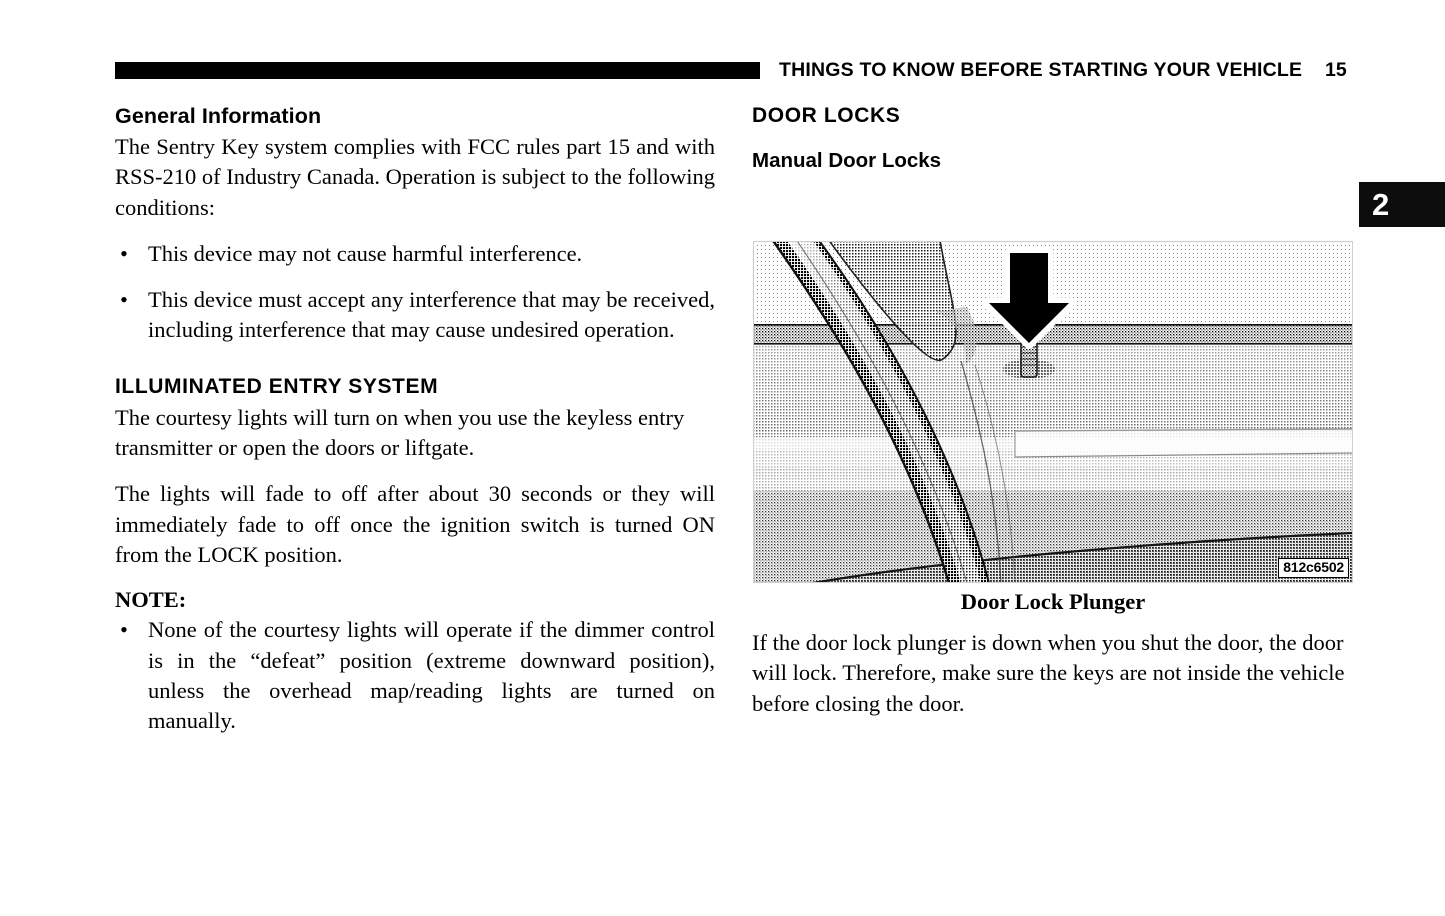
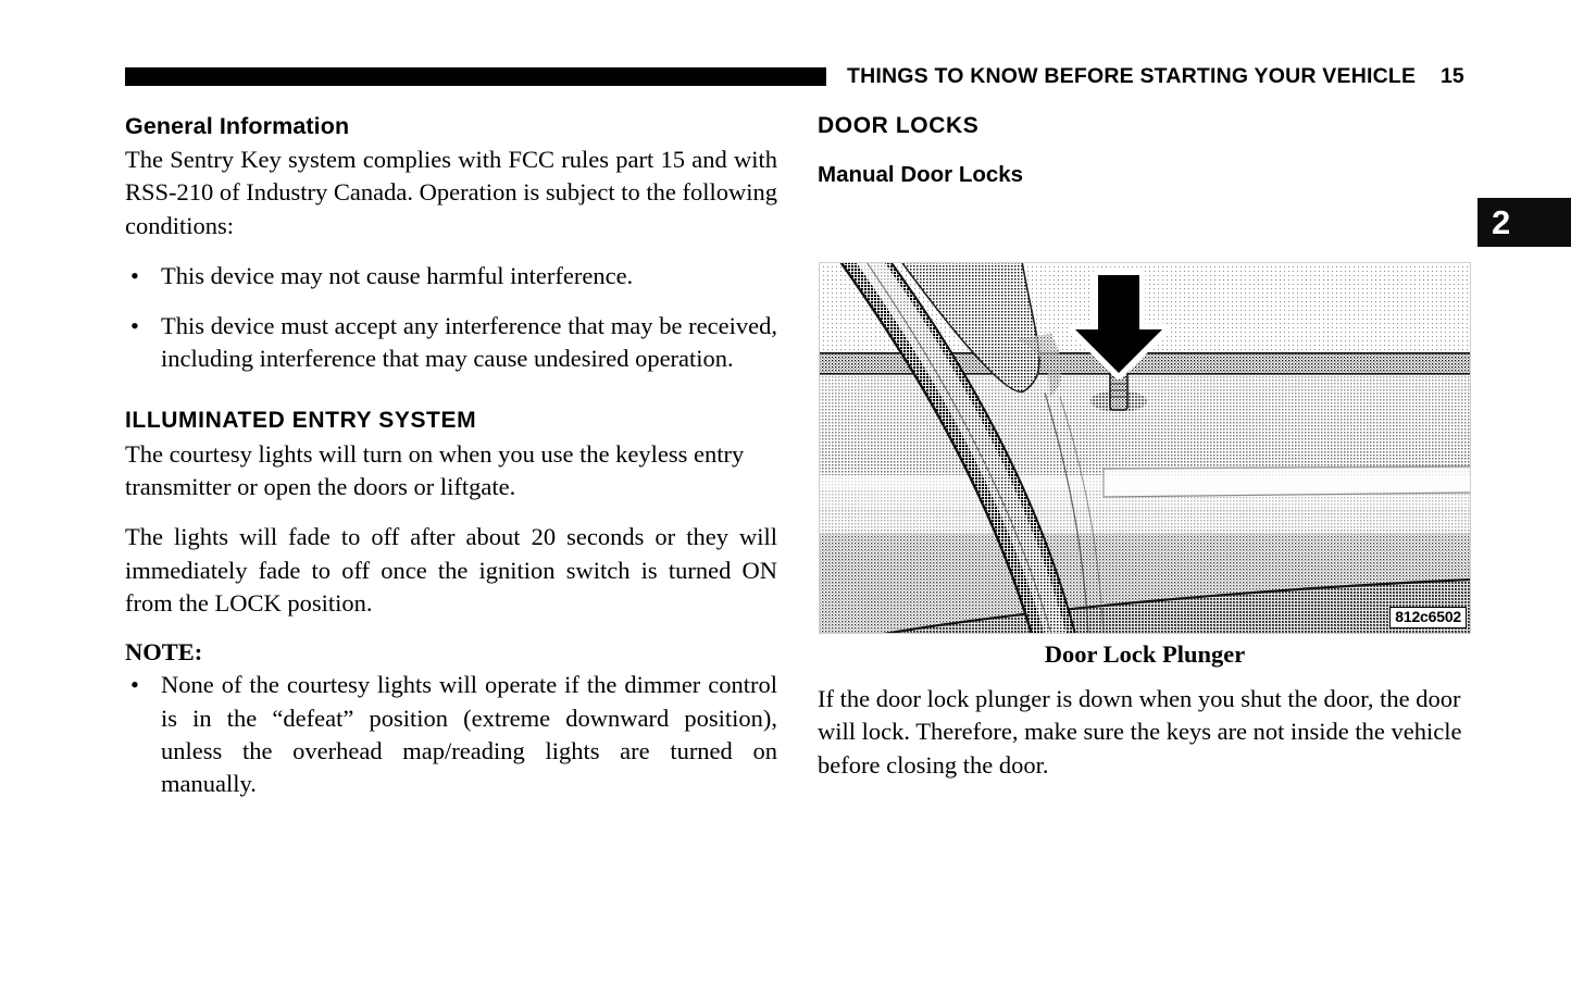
  THINGS TO KNOW BEFORE STARTING YOUR VEHICLE
  15
  2
  General Information
  The Sentry Key system complies with FCC rules part 15 and with RSS-210 of Industry Canada. Operation is subject to the following conditions:
  •
  This device may not cause harmful interference.
  •
  This device must accept any interference that may be received, including interference that may cause undesired operation.
  ILLUMINATED ENTRY SYSTEM
  The courtesy lights will turn on when you use the keyless entry transmitter or open the doors or liftgate.
- The lights will fade to off after about 30 seconds or they will immediately fade to off once the ignition switch is turned ON from the LOCK position.
+ The lights will fade to off after about 20 seconds or they will immediately fade to off once the ignition switch is turned ON from the LOCK position.
  NOTE:
  •
  None of the courtesy lights will operate if the dimmer control is in the “defeat” position (extreme downward position), unless the overhead map/reading lights are turned on manually.
  DOOR LOCKS
  Manual Door Locks
  812c6502
  Door Lock Plunger
  If the door lock plunger is down when you shut the door, the door will lock. Therefore, make sure the keys are not inside the vehicle before closing the door.
